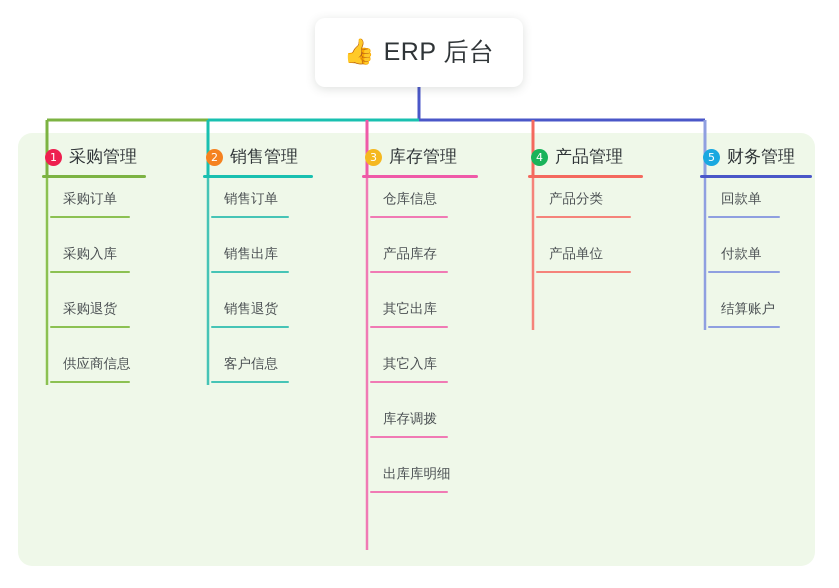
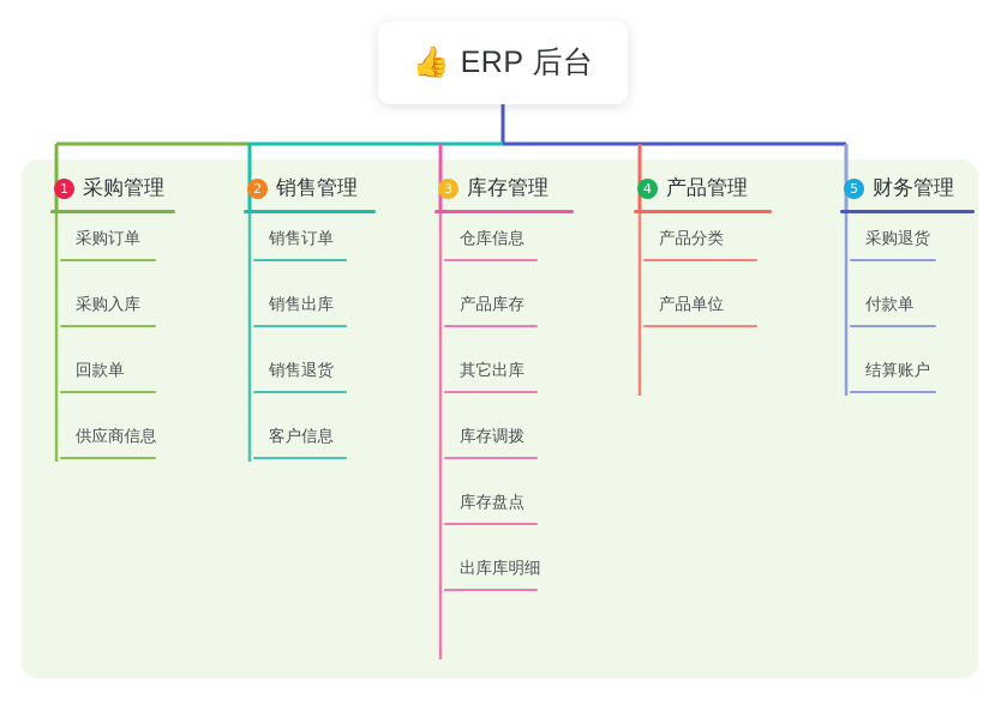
  👍
  ERP 后台
  1
  采购管理
  采购订单
  采购入库
- 采购退货
+ 回款单
  供应商信息
  2
  销售管理
  销售订单
  销售出库
  销售退货
  客户信息
  3
  库存管理
  仓库信息
  产品库存
  其它出库
- 其它入库
  库存调拨
+ 库存盘点
  出库库明细
  4
  产品管理
  产品分类
  产品单位
  5
  财务管理
- 回款单
+ 采购退货
  付款单
  结算账户
